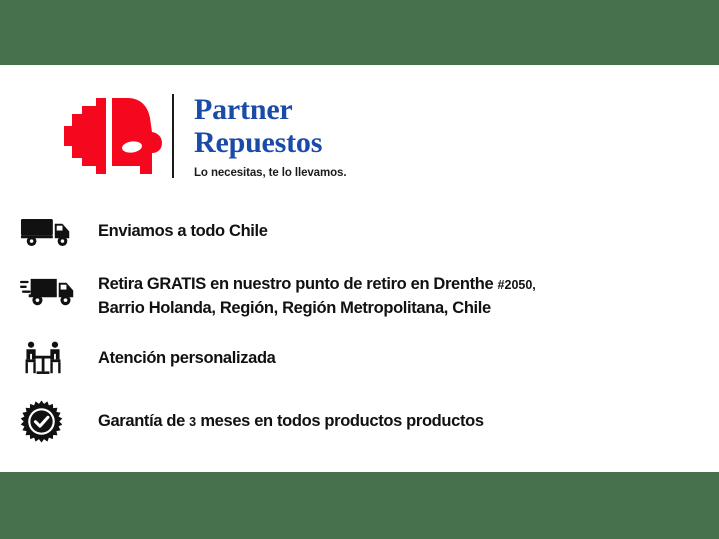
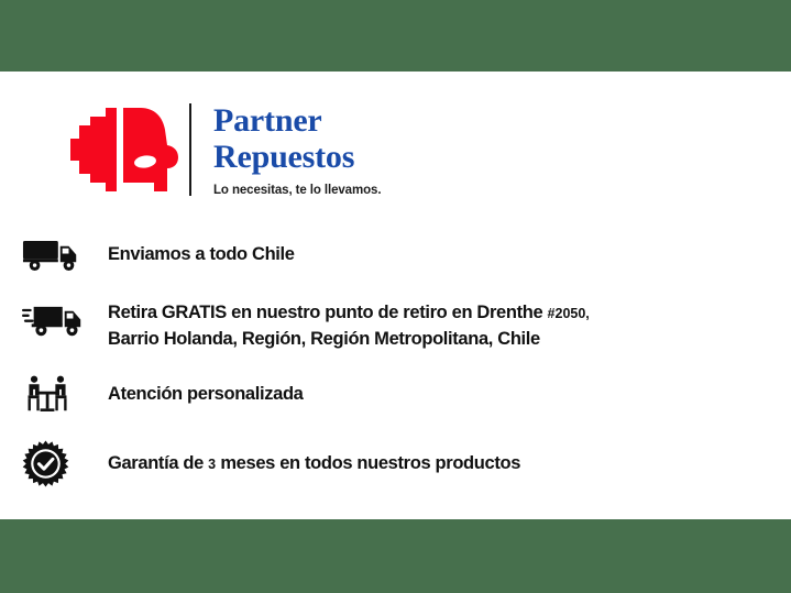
  Partner
  Repuestos
  Lo necesitas, te lo llevamos.
  Enviamos a todo Chile
  Retira GRATIS en nuestro punto de retiro en Drenthe #2050,
  Barrio Holanda, Región, Región Metropolitana, Chile
  Atención personalizada
- Garantía de 3 meses en todos productos productos
+ Garantía de 3 meses en todos nuestros productos
